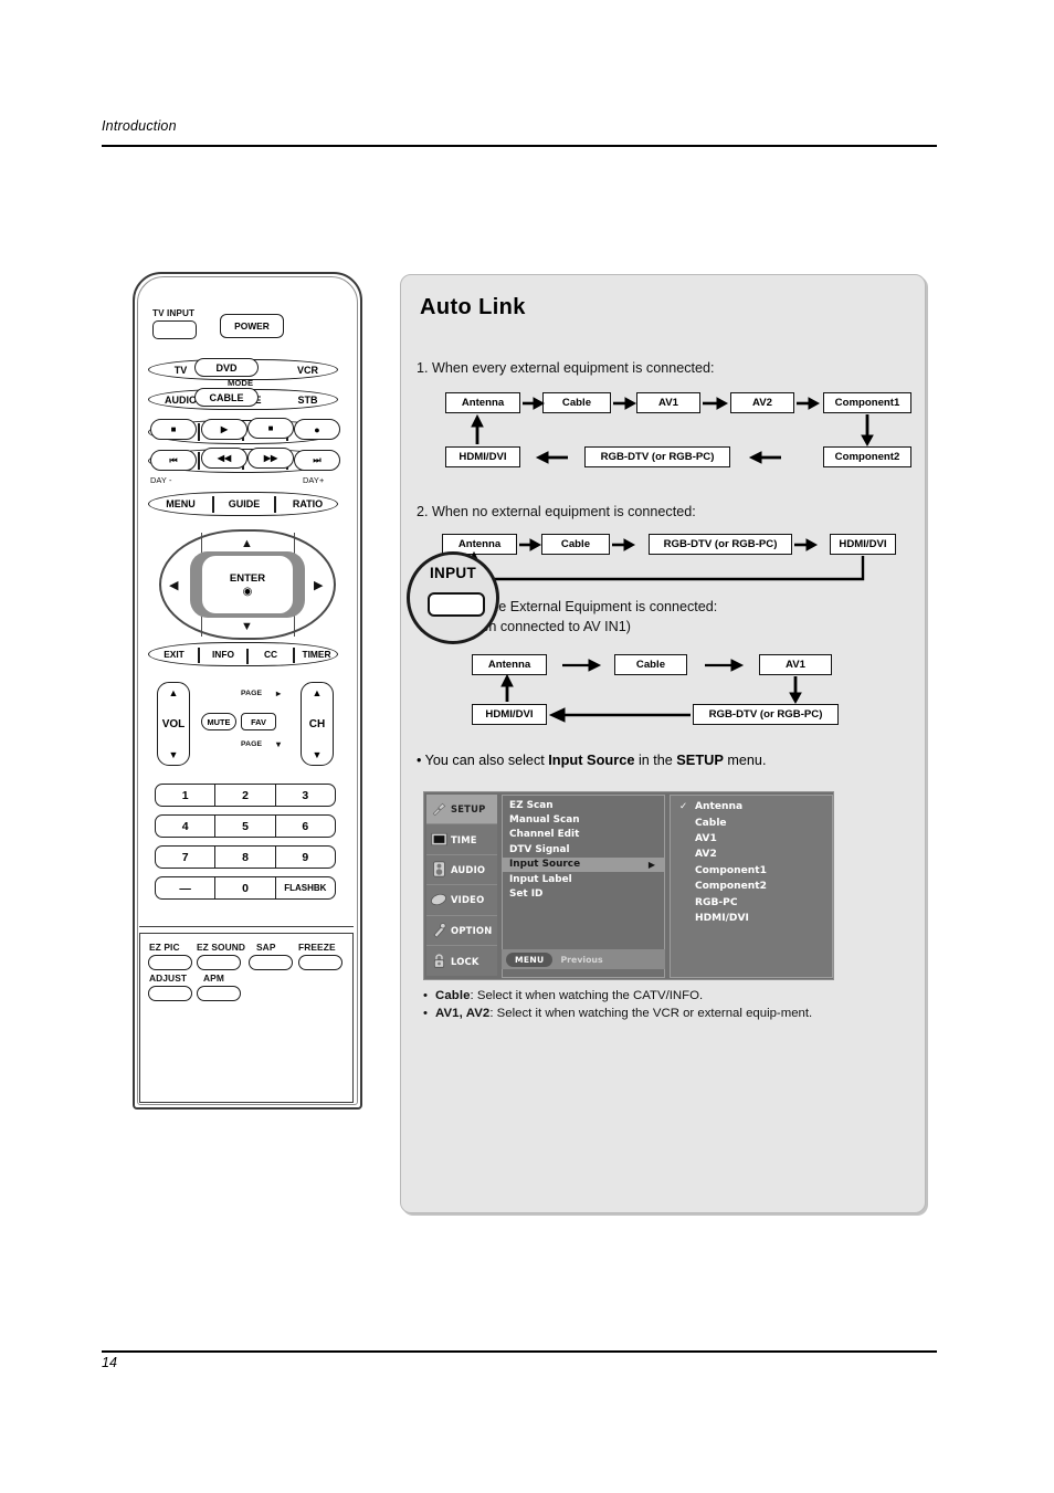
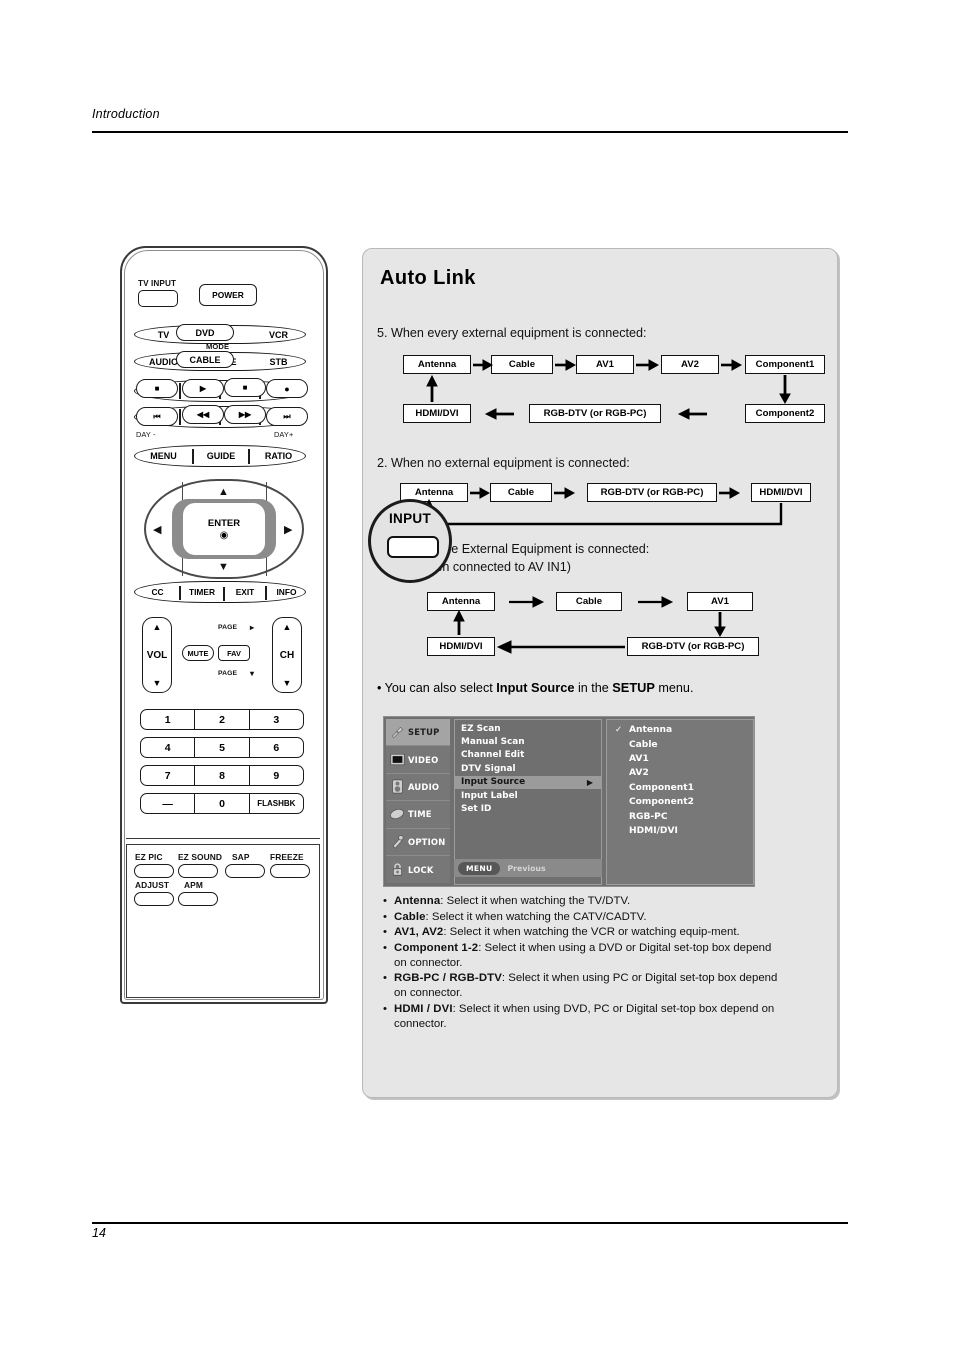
  Introduction
  14
  TV INPUT
  POWER
  TV
  VCR
  DVD
  MODE
  AUDIO
  STB
  CABLE
  ■
  ▶
  ■
  ●
  ⏮
  ◀◀
  ▶▶
  ⏭
  DAY -
  DAY+
  MENU
  GUIDE
  RATIO
  ENTER
  ◉
  ▲
  ▼
  ◀
  ▶
- EXIT
+ CC
- INFO
+ TIMER
- CC
+ EXIT
- TIMER
+ INFO
  ▲
  VOL
  ▼
  ▲
  CH
  ▼
  MUTE
  FAV
  ▸
  ▾
  1
  2
  3
  4
  5
  6
  7
  8
  9
  —
  0
  FLASHBK
  EZ PIC
  EZ SOUND
  SAP
  FREEZE
  ADJUST
  APM
  INPUT
  Auto Link
- 1. When every external equipment is connected:
+ 5. When every external equipment is connected:
  Antenna
  Cable
  AV1
  AV2
  Component1
  HDMI/DVI
  RGB-DTV (or RGB-PC)
  Component2
  2. When no external equipment is connected:
  Antenna
  Cable
  RGB-DTV (or RGB-PC)
  HDMI/DVI
  e External Equipment is connected:
  n connected to AV IN1)
  Antenna
  Cable
  AV1
  HDMI/DVI
  RGB-DTV (or RGB-PC)
  • You can also select Input Source in the SETUP menu.
  SETUP
- TIME
+ VIDEO
  AUDIO
- VIDEO
+ TIME
  OPTION
  LOCK
  EZ Scan
  Manual Scan
  Channel Edit
  DTV Signal
  Input Source
  ▶
  Input Label
  Set ID
  MENU
  Previous
  ✓
  Antenna
  Cable
  AV1
  AV2
  Component1
  Component2
  RGB-PC
  HDMI/DVI
+ Antenna: Select it when watching the TV/DTV.
- Cable: Select it when watching the CATV/INFO.
+ Cable: Select it when watching the CATV/CADTV.
- AV1, AV2: Select it when watching the VCR or external equip-ment.
+ AV1, AV2: Select it when watching the VCR or watching equip-ment.
+ Component 1-2: Select it when using a DVD or Digital set-top box depend on connector.
+ RGB-PC / RGB-DTV: Select it when using PC or Digital set-top box depend on connector.
+ HDMI / DVI: Select it when using DVD, PC or Digital set-top box depend on connector.
